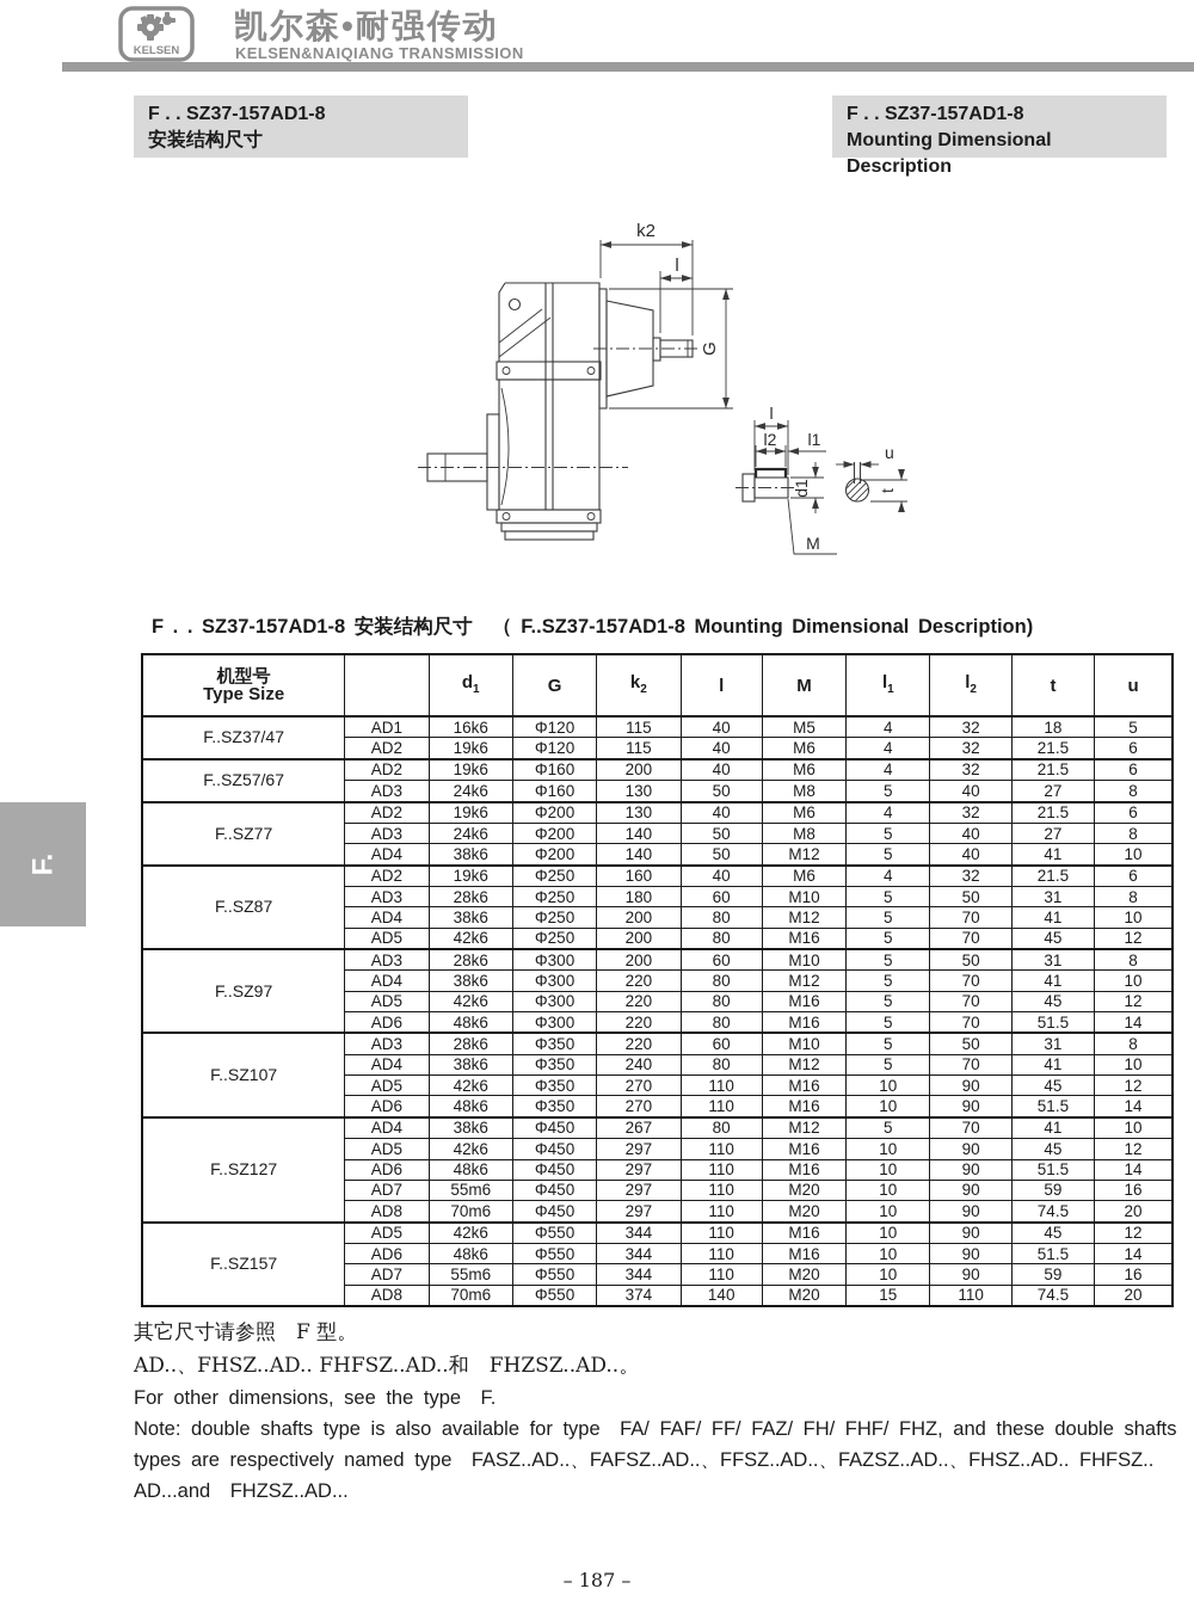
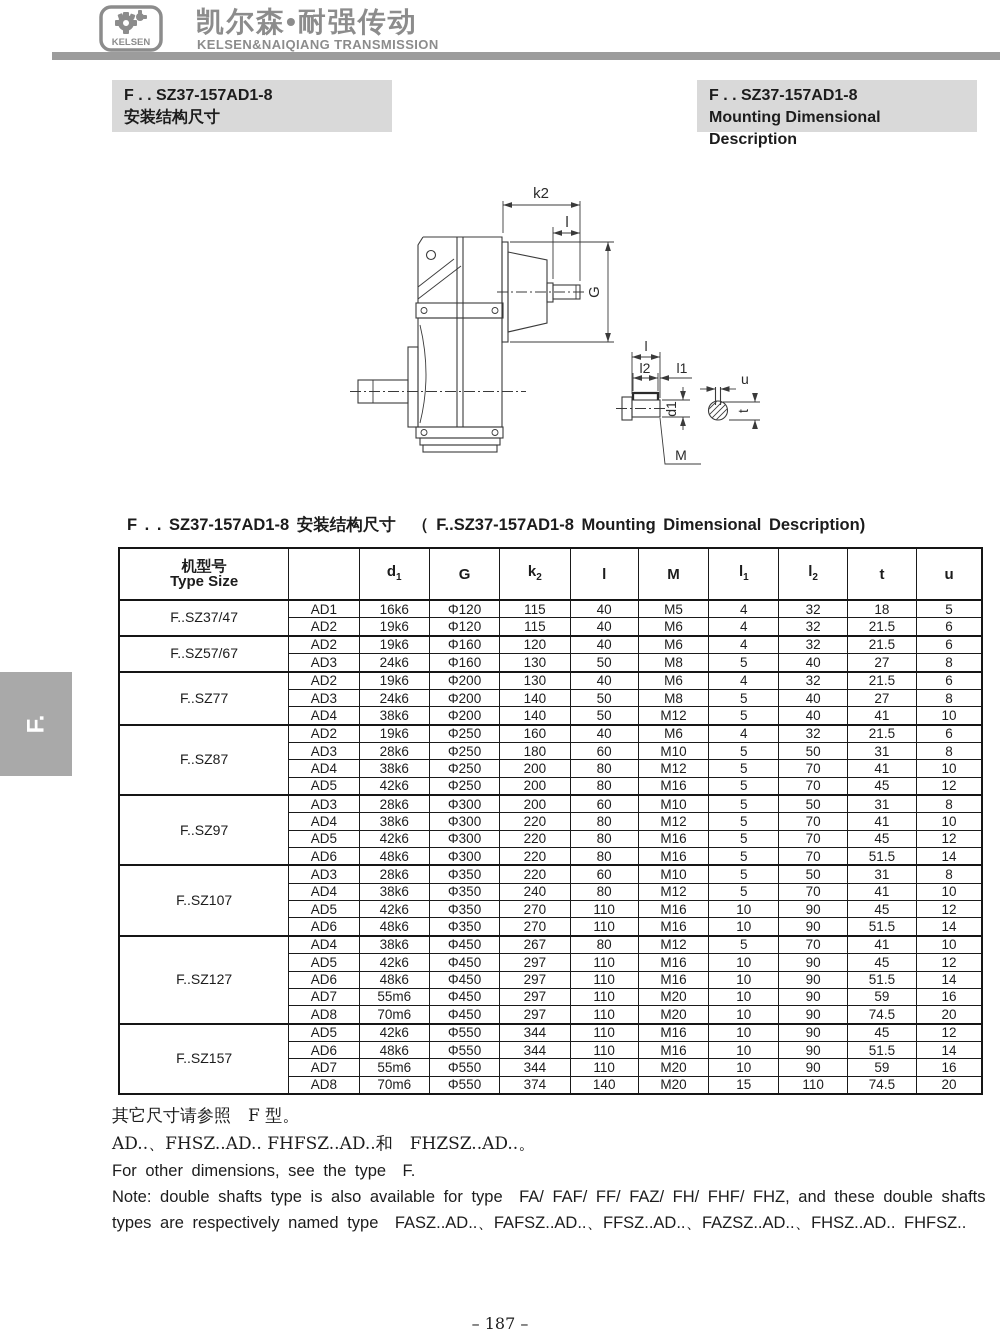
  KELSEN
  凯尔森•耐强传动
  KELSEN&NAIQIANG TRANSMISSION
  F . . SZ37-157AD1-8
  安装结构尺寸
  F . . SZ37-157AD1-8
  Mounting Dimensional Description
  k2
  l
  l
  l2
  l1
  M
  u
  F . . SZ37-157AD1-8 安装结构尺寸 （ F..SZ37-157AD1-8 Mounting Dimensional Description)
  机型号 Type Size		d1	G	k2	l	M	l1	l2	t	u
  F..SZ37/47	AD1	16k6	Φ120	115	40	M5	4	32	18	5
  AD2	19k6	Φ120	115	40	M6	4	32	21.5	6
- F..SZ57/67	AD2	19k6	Φ160	200	40	M6	4	32	21.5	6
+ F..SZ57/67	AD2	19k6	Φ160	120	40	M6	4	32	21.5	6
  AD3	24k6	Φ160	130	50	M8	5	40	27	8
  F..SZ77	AD2	19k6	Φ200	130	40	M6	4	32	21.5	6
  AD3	24k6	Φ200	140	50	M8	5	40	27	8
  AD4	38k6	Φ200	140	50	M12	5	40	41	10
  F..SZ87	AD2	19k6	Φ250	160	40	M6	4	32	21.5	6
  AD3	28k6	Φ250	180	60	M10	5	50	31	8
  AD4	38k6	Φ250	200	80	M12	5	70	41	10
  AD5	42k6	Φ250	200	80	M16	5	70	45	12
  F..SZ97	AD3	28k6	Φ300	200	60	M10	5	50	31	8
  AD4	38k6	Φ300	220	80	M12	5	70	41	10
  AD5	42k6	Φ300	220	80	M16	5	70	45	12
  AD6	48k6	Φ300	220	80	M16	5	70	51.5	14
  F..SZ107	AD3	28k6	Φ350	220	60	M10	5	50	31	8
  AD4	38k6	Φ350	240	80	M12	5	70	41	10
  AD5	42k6	Φ350	270	110	M16	10	90	45	12
  AD6	48k6	Φ350	270	110	M16	10	90	51.5	14
  F..SZ127	AD4	38k6	Φ450	267	80	M12	5	70	41	10
  AD5	42k6	Φ450	297	110	M16	10	90	45	12
  AD6	48k6	Φ450	297	110	M16	10	90	51.5	14
  AD7	55m6	Φ450	297	110	M20	10	90	59	16
  AD8	70m6	Φ450	297	110	M20	10	90	74.5	20
  F..SZ157	AD5	42k6	Φ550	344	110	M16	10	90	45	12
  AD6	48k6	Φ550	344	110	M16	10	90	51.5	14
  AD7	55m6	Φ550	344	110	M20	10	90	59	16
  AD8	70m6	Φ550	374	140	M20	15	110	74.5	20
  其它尺寸请参照 F 型。
  AD..、FHSZ..AD.. FHFSZ..AD..和 FHZSZ..AD..。
  For other dimensions, see the type F.
  Note: double shafts type is also available for type FA/ FAF/ FF/ FAZ/ FH/ FHF/ FHZ, and these double shafts
  types are respectively named type FASZ..AD..、FAFSZ..AD..、FFSZ..AD..、FAZSZ..AD..、FHSZ..AD.. FHFSZ..
- AD...and FHZSZ..AD...
  – 187 –
